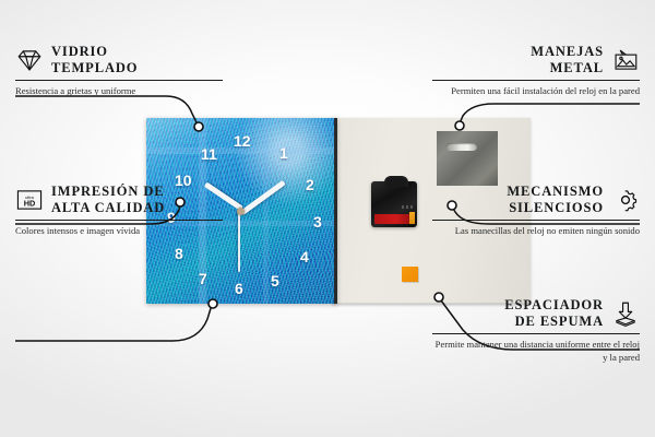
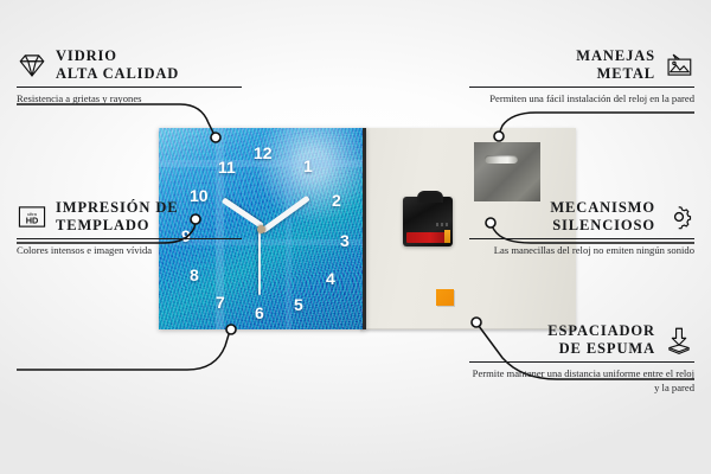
  12
  1
  2
  3
  4
  5
  6
  7
  8
  9
  10
  11
  VIDRIO
- TEMPLADO
+ ALTA CALIDAD
- Resistencia a grietas y uniforme
+ Resistencia a grietas y rayones
  HD
  IMPRESIÓN DE
- ALTA CALIDAD
+ TEMPLADO
  Colores intensos e imagen vívida
  MANEJAS
  METAL
  Permiten una fácil instalación del reloj en la pared
  MECANISMO
  SILENCIOSO
  Las manecillas del reloj no emiten ningún sonido
  ESPACIADOR
  DE ESPUMA
  Permite mantener una distancia uniforme entre el reloj y la pared
